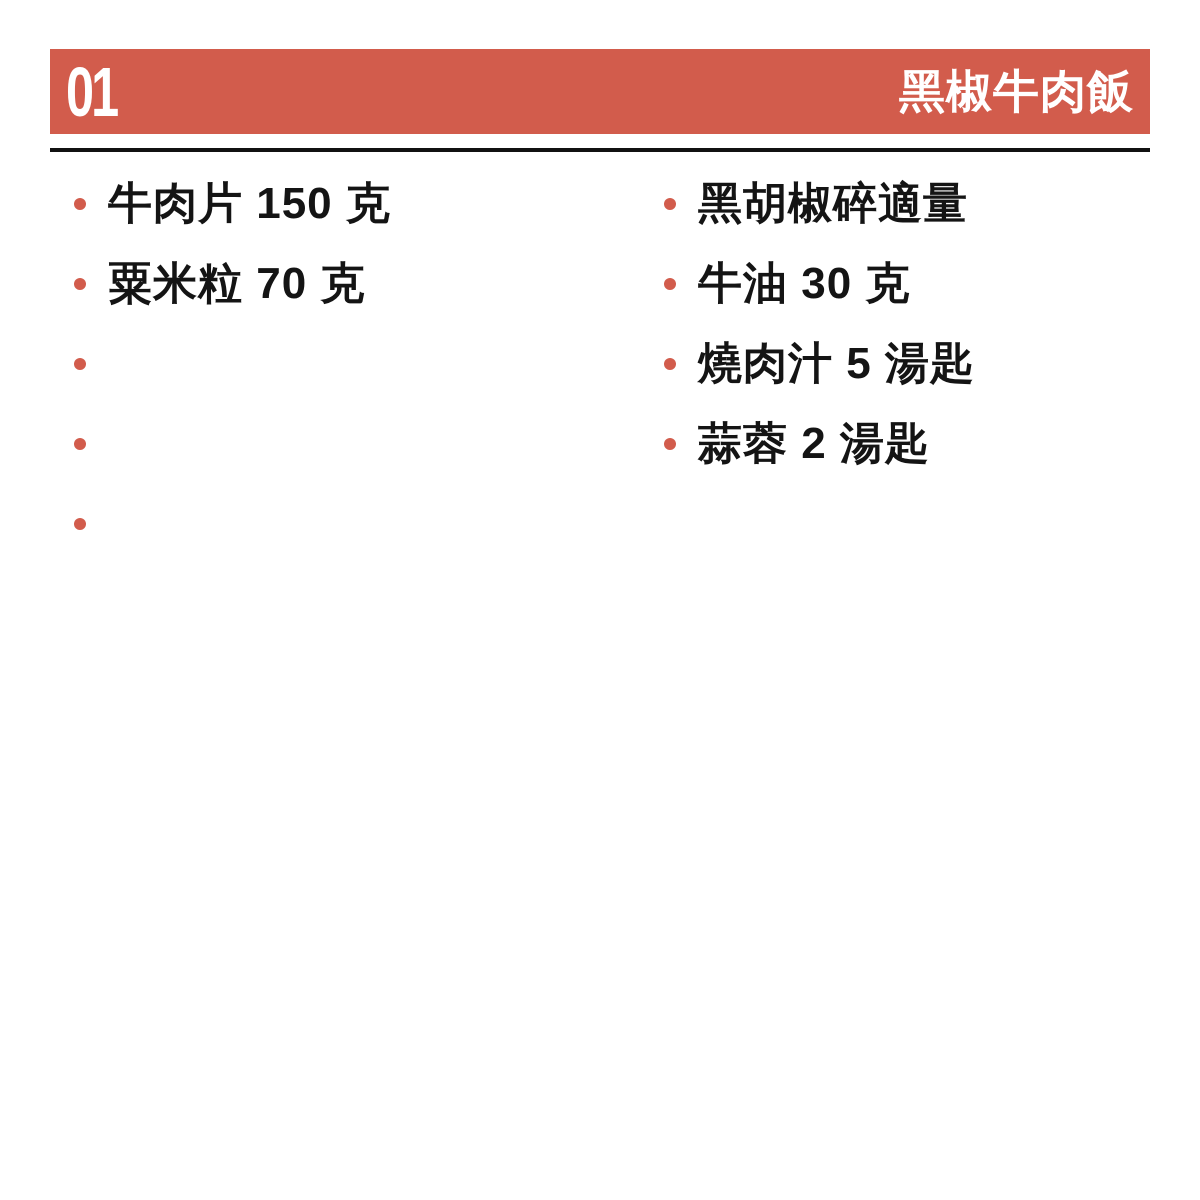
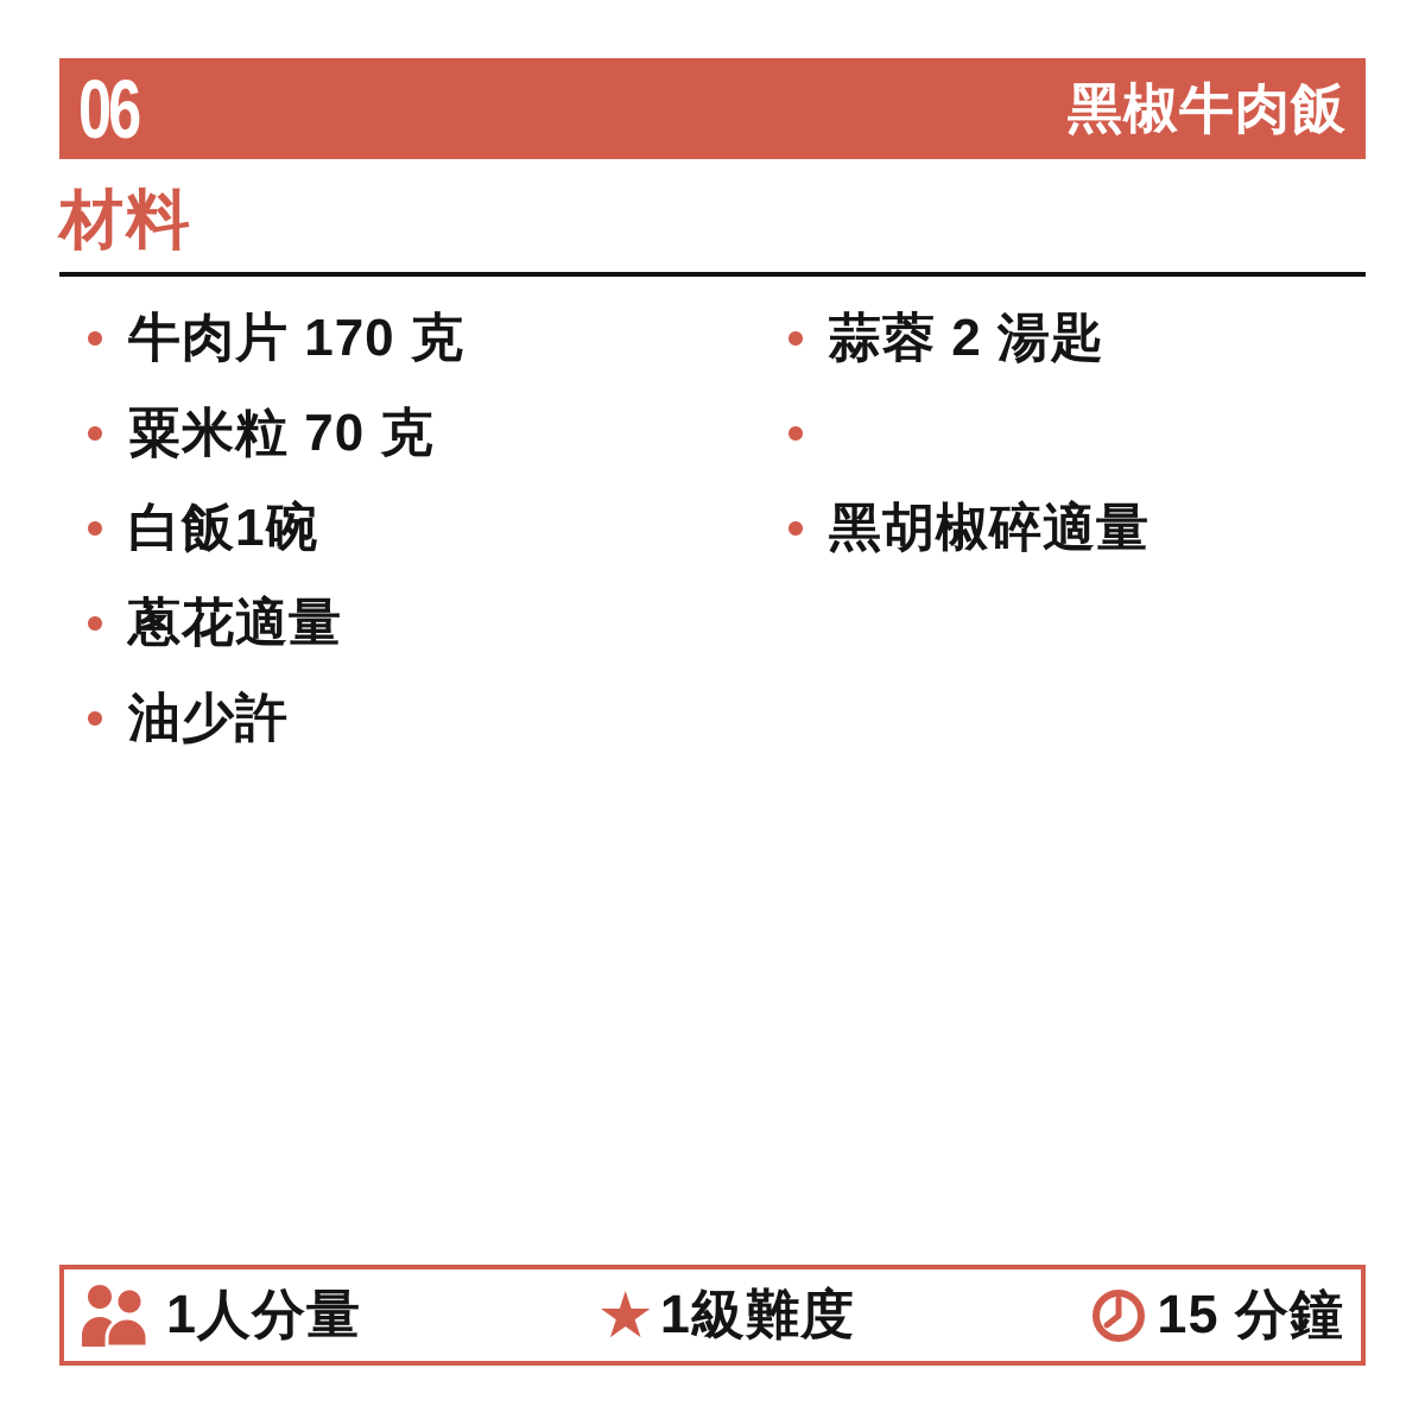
- 01
+ 06
  黑椒牛肉飯
+ 材料
- 牛肉片 150 克
+ 牛肉片 170 克
  粟米粒 70 克
+ 白飯1碗
+ 蔥花適量
+ 油少許
- 黑胡椒碎適量
+ 蒜蓉 2 湯匙
- 牛油 30 克
- 燒肉汁 5 湯匙
- 蒜蓉 2 湯匙
+ 黑胡椒碎適量
+ 1人分量
+ ★
+ 1級難度
+ 15 分鐘
